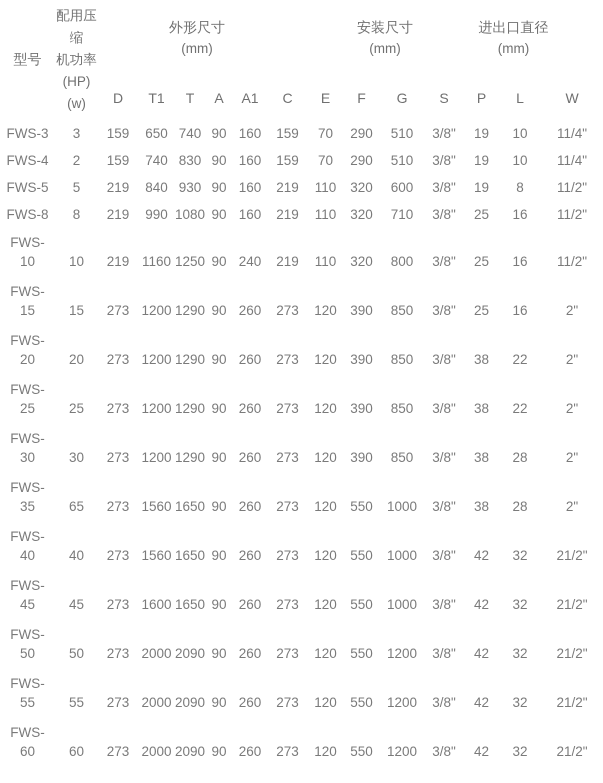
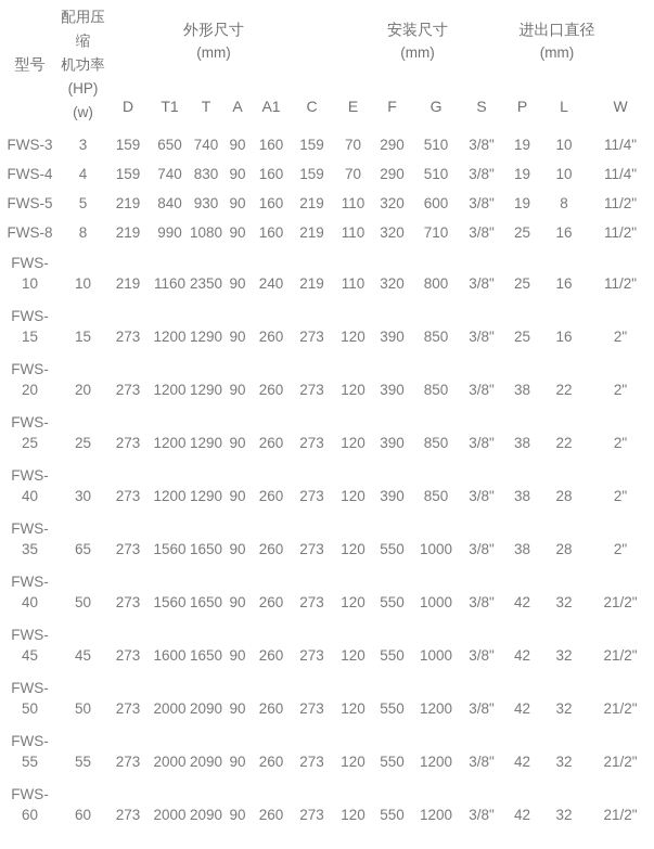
  型号	配用压 缩 机功率 (HP) (w)	外形尺寸 (mm)	安装尺寸 (mm)	进出口直径 (mm)
  D	T1	T	A	A1	C	E	F	G	S	P	L	W
  FWS-3	3	159	650	740	90	160	159	70	290	510	3/8"	19	10	11/4"
- FWS-4	2	159	740	830	90	160	159	70	290	510	3/8"	19	10	11/4"
+ FWS-4	4	159	740	830	90	160	159	70	290	510	3/8"	19	10	11/4"
  FWS-5	5	219	840	930	90	160	219	110	320	600	3/8"	19	8	11/2"
  FWS-8	8	219	990	1080	90	160	219	110	320	710	3/8"	25	16	11/2"
- FWS-10	10	219	1160	1250	90	240	219	110	320	800	3/8"	25	16	11/2"
+ FWS-10	10	219	1160	2350	90	240	219	110	320	800	3/8"	25	16	11/2"
  FWS-15	15	273	1200	1290	90	260	273	120	390	850	3/8"	25	16	2"
  FWS-20	20	273	1200	1290	90	260	273	120	390	850	3/8"	38	22	2"
  FWS-25	25	273	1200	1290	90	260	273	120	390	850	3/8"	38	22	2"
- FWS-30	30	273	1200	1290	90	260	273	120	390	850	3/8"	38	28	2"
+ FWS-40	30	273	1200	1290	90	260	273	120	390	850	3/8"	38	28	2"
  FWS-35	65	273	1560	1650	90	260	273	120	550	1000	3/8"	38	28	2"
- FWS-40	40	273	1560	1650	90	260	273	120	550	1000	3/8"	42	32	21/2"
+ FWS-40	50	273	1560	1650	90	260	273	120	550	1000	3/8"	42	32	21/2"
  FWS-45	45	273	1600	1650	90	260	273	120	550	1000	3/8"	42	32	21/2"
  FWS-50	50	273	2000	2090	90	260	273	120	550	1200	3/8"	42	32	21/2"
  FWS-55	55	273	2000	2090	90	260	273	120	550	1200	3/8"	42	32	21/2"
  FWS-60	60	273	2000	2090	90	260	273	120	550	1200	3/8"	42	32	21/2"
